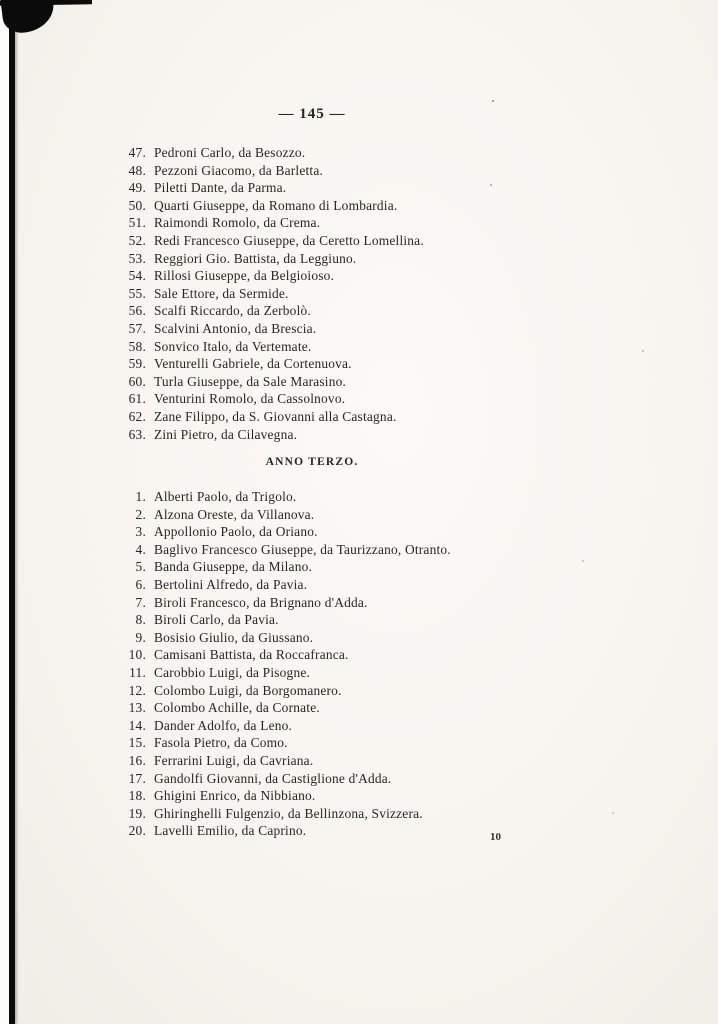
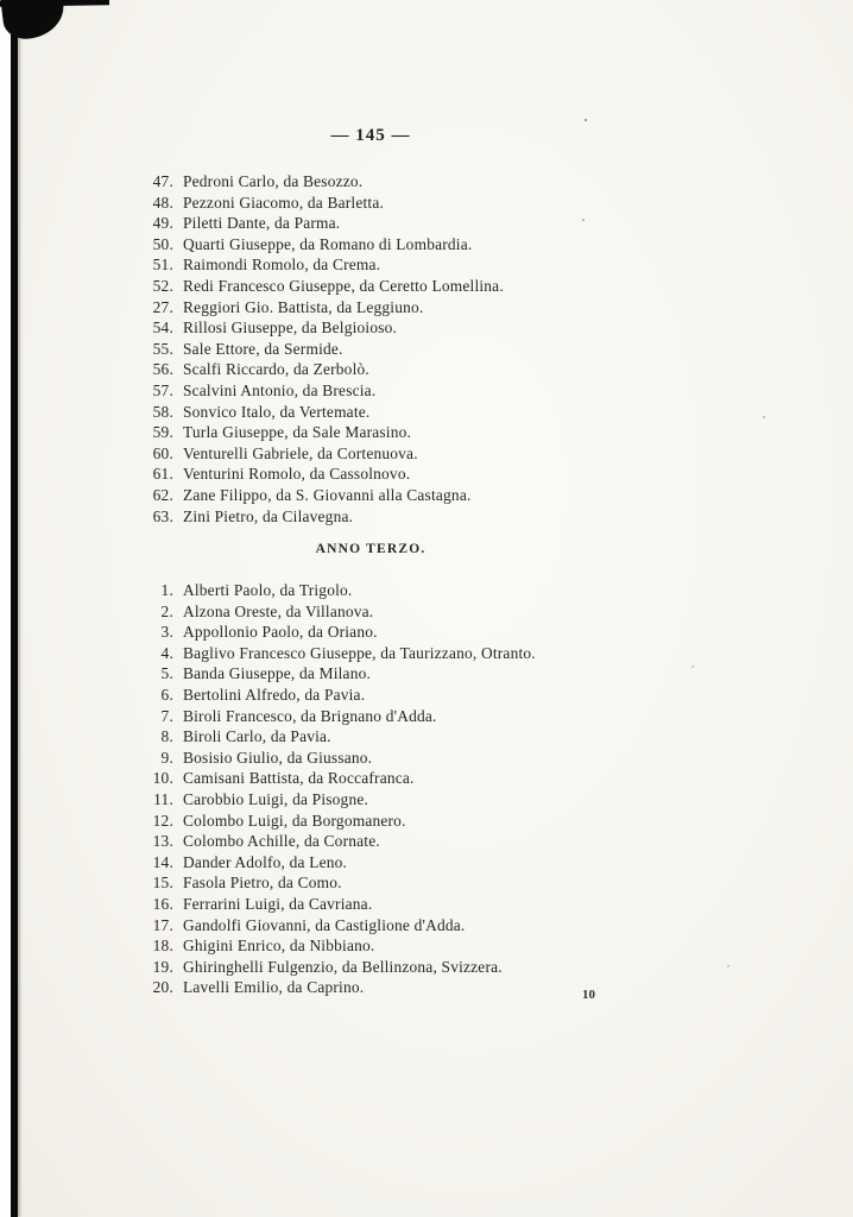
  — 145 —
  47.
  Pedroni Carlo, da Besozzo.
  48.
  Pezzoni Giacomo, da Barletta.
  49.
  Piletti Dante, da Parma.
  50.
  Quarti Giuseppe, da Romano di Lombardia.
  51.
  Raimondi Romolo, da Crema.
  52.
  Redi Francesco Giuseppe, da Ceretto Lomellina.
- 53.
+ 27.
  Reggiori Gio. Battista, da Leggiuno.
  54.
  Rillosi Giuseppe, da Belgioioso.
  55.
  Sale Ettore, da Sermide.
  56.
  Scalfi Riccardo, da Zerbolò.
  57.
  Scalvini Antonio, da Brescia.
  58.
  Sonvico Italo, da Vertemate.
  59.
- Venturelli Gabriele, da Cortenuova.
+ Turla Giuseppe, da Sale Marasino.
  60.
- Turla Giuseppe, da Sale Marasino.
+ Venturelli Gabriele, da Cortenuova.
  61.
  Venturini Romolo, da Cassolnovo.
  62.
  Zane Filippo, da S. Giovanni alla Castagna.
  63.
  Zini Pietro, da Cilavegna.
  ANNO TERZO.
  1.
  Alberti Paolo, da Trigolo.
  2.
  Alzona Oreste, da Villanova.
  3.
  Appollonio Paolo, da Oriano.
  4.
  Baglivo Francesco Giuseppe, da Taurizzano, Otranto.
  5.
  Banda Giuseppe, da Milano.
  6.
  Bertolini Alfredo, da Pavia.
  7.
  Biroli Francesco, da Brignano d'Adda.
  8.
  Biroli Carlo, da Pavia.
  9.
  Bosisio Giulio, da Giussano.
  10.
  Camisani Battista, da Roccafranca.
  11.
  Carobbio Luigi, da Pisogne.
  12.
  Colombo Luigi, da Borgomanero.
  13.
  Colombo Achille, da Cornate.
  14.
  Dander Adolfo, da Leno.
  15.
  Fasola Pietro, da Como.
  16.
  Ferrarini Luigi, da Cavriana.
  17.
  Gandolfi Giovanni, da Castiglione d'Adda.
  18.
  Ghigini Enrico, da Nibbiano.
  19.
  Ghiringhelli Fulgenzio, da Bellinzona, Svizzera.
  20.
  Lavelli Emilio, da Caprino.
  10
